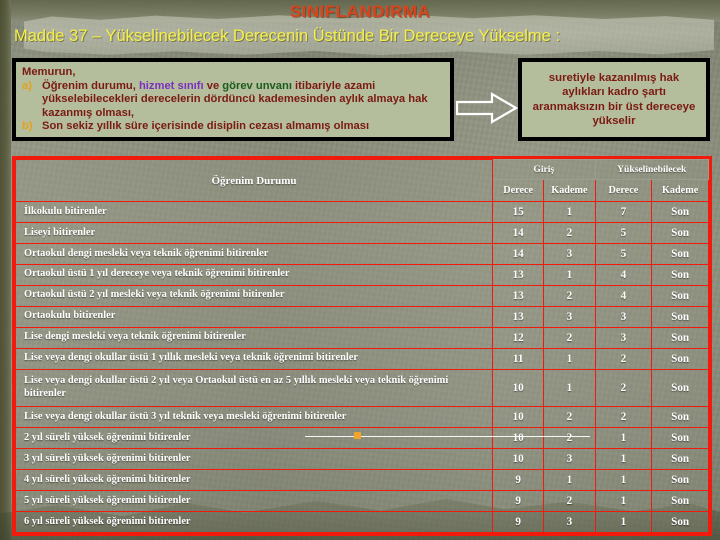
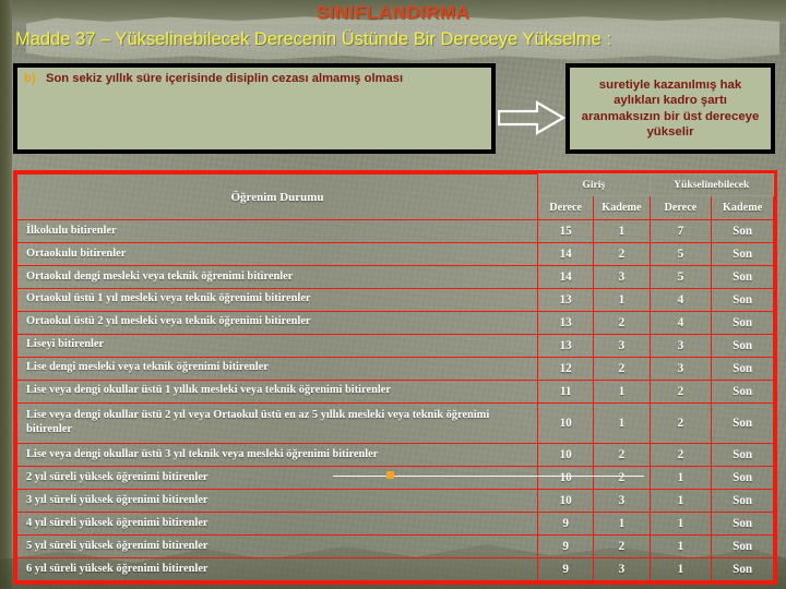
  SINIFLANDIRMA
  Madde 37 – Yükselinebilecek Derecenin Üstünde Bir Dereceye Yükselme :
- Memurun,
- a)
- Öğrenim durumu, hizmet sınıfı ve görev unvanı itibariyle azami yükselebilecekleri derecelerin dördüncü kademesinden aylık almaya hak kazanmış olması,
  b)
  Son sekiz yıllık süre içerisinde disiplin cezası almamış olması
  suretiyle kazanılmış hak aylıkları kadro şartı aranmaksızın bir üst dereceye yükselir
  Öğrenim Durumu	Giriş	Yükselinebilecek
  Derece	Kademe	Derece	Kademe
  İlkokulu bitirenler	15	1	7	Son
- Liseyi bitirenler	14	2	5	Son
+ Ortaokulu bitirenler	14	2	5	Son
  Ortaokul dengi mesleki veya teknik öğrenimi bitirenler	14	3	5	Son
- Ortaokul üstü 1 yıl dereceye veya teknik öğrenimi bitirenler	13	1	4	Son
+ Ortaokul üstü 1 yıl mesleki veya teknik öğrenimi bitirenler	13	1	4	Son
  Ortaokul üstü 2 yıl mesleki veya teknik öğrenimi bitirenler	13	2	4	Son
- Ortaokulu bitirenler	13	3	3	Son
+ Liseyi bitirenler	13	3	3	Son
  Lise dengi mesleki veya teknik öğrenimi bitirenler	12	2	3	Son
  Lise veya dengi okullar üstü 1 yıllık mesleki veya teknik öğrenimi bitirenler	11	1	2	Son
  Lise veya dengi okullar üstü 2 yıl veya Ortaokul üstü en az 5 yıllık mesleki veya teknik öğrenimi bitirenler	10	1	2	Son
  Lise veya dengi okullar üstü 3 yıl teknik veya mesleki öğrenimi bitirenler	10	2	2	Son
  2 yıl süreli yüksek öğrenimi bitirenler	10	2	1	Son
  3 yıl süreli yüksek öğrenimi bitirenler	10	3	1	Son
  4 yıl süreli yüksek öğrenimi bitirenler	9	1	1	Son
  5 yıl süreli yüksek öğrenimi bitirenler	9	2	1	Son
  6 yıl süreli yüksek öğrenimi bitirenler	9	3	1	Son
